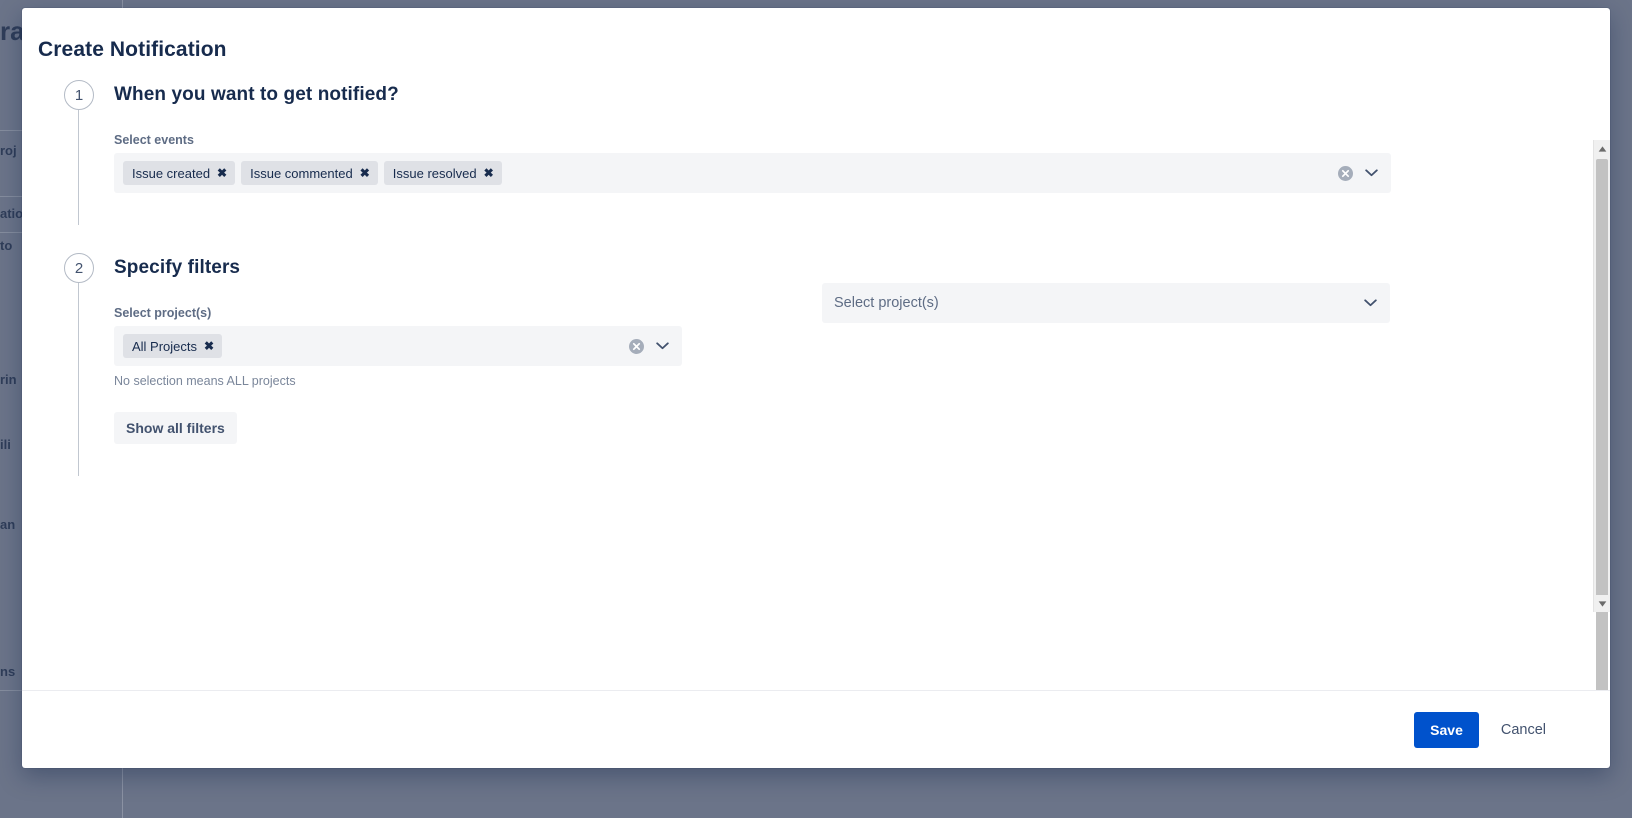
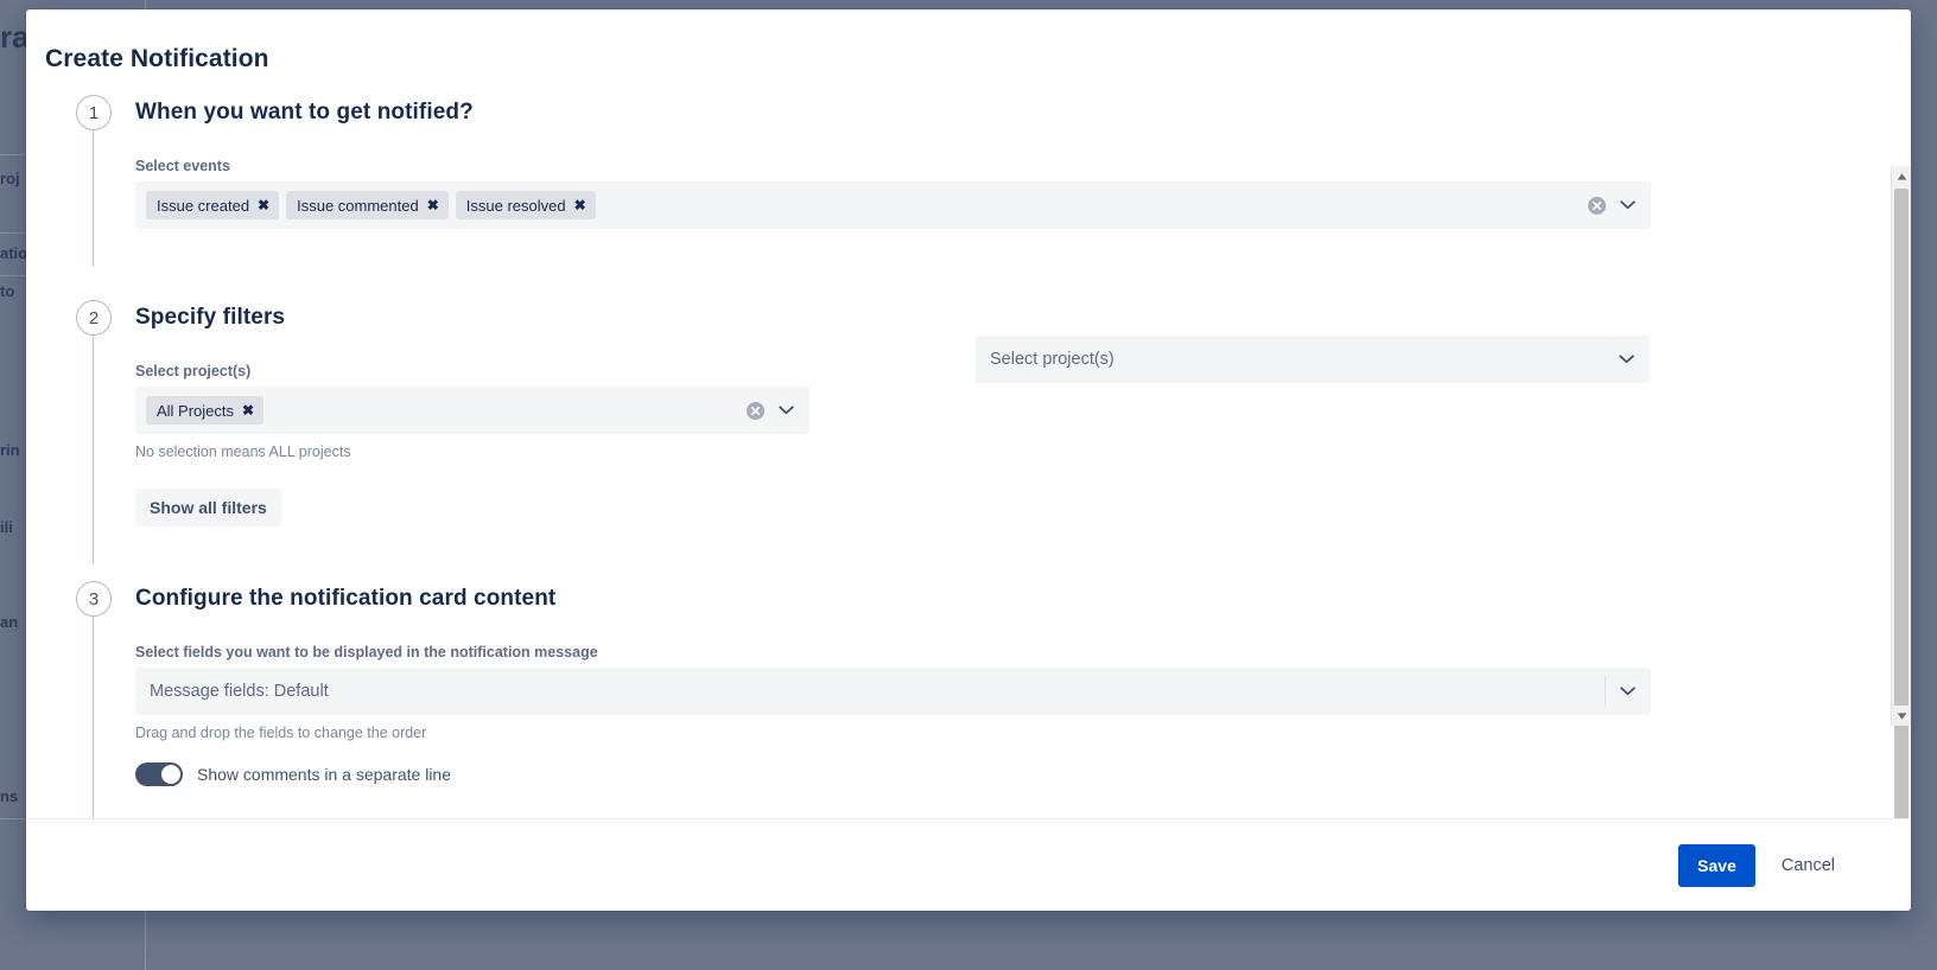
  ra
  roj
  atio
  to
  rin
  ili
  an
  ns
  Create Notification
  1
  When you want to get notified?
  Select events
  Issue created
  ✖
  Issue commented
  ✖
  Issue resolved
  ✖
  2
  Specify filters
  Select project(s)
  All Projects
  ✖
  No selection means ALL projects
  Select project(s)
  Show all filters
+ 3
+ Configure the notification card content
+ Select fields you want to be displayed in the notification message
+ Message fields: Default
+ Drag and drop the fields to change the order
+ Show comments in a separate line
  Save
  Cancel
